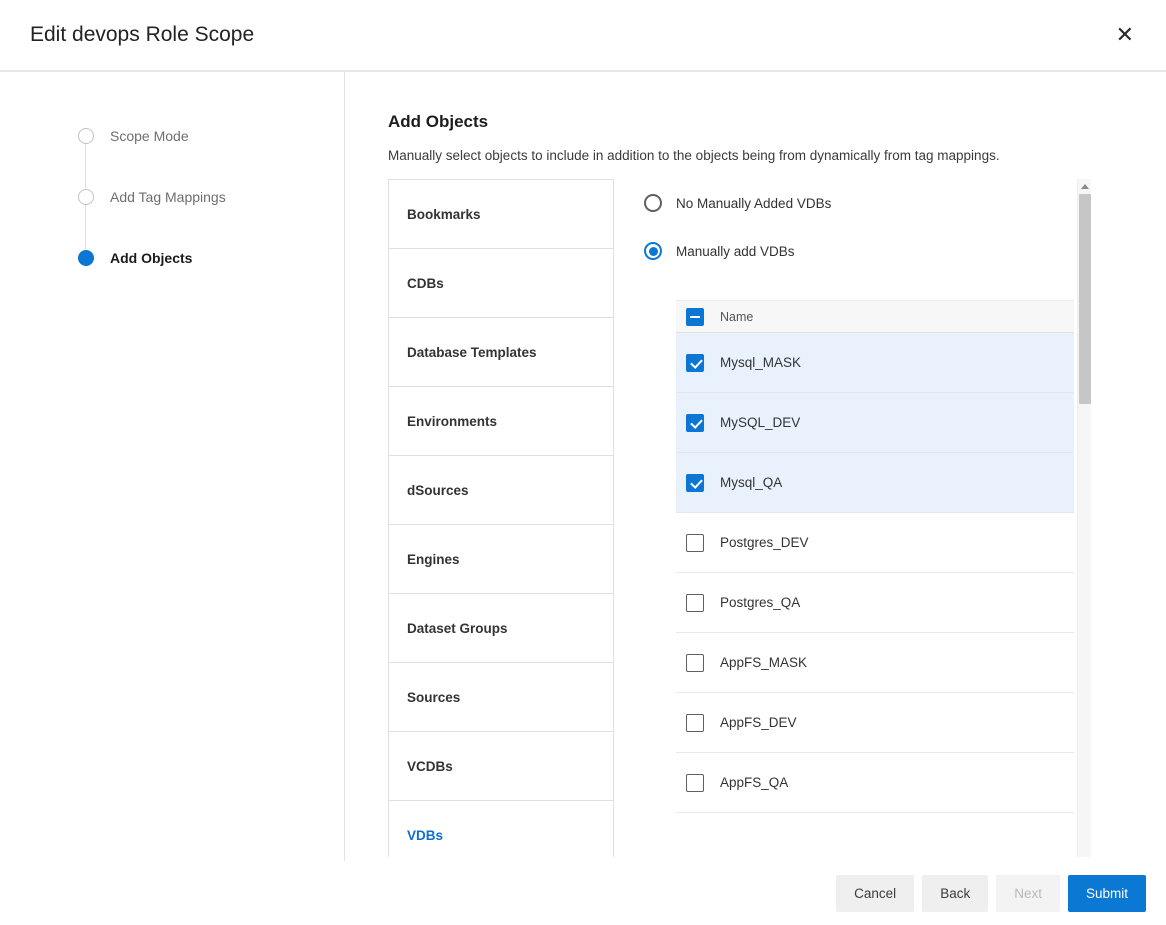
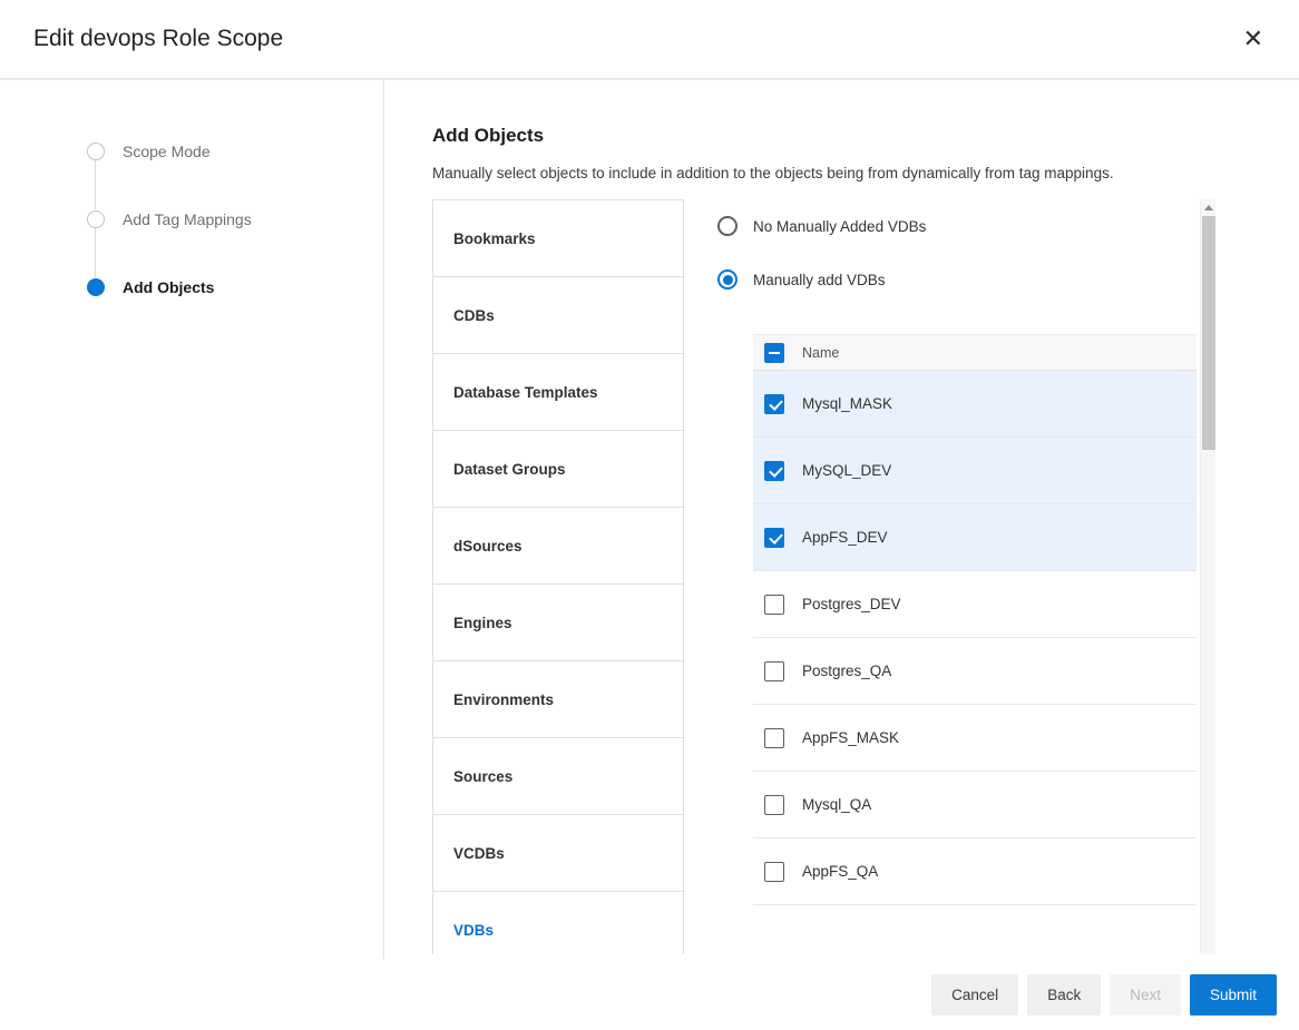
  Edit devops Role Scope
  ✕
  Scope Mode
  Add Tag Mappings
  Add Objects
  Add Objects
  Manually select objects to include in addition to the objects being from dynamically from tag mappings.
  Bookmarks
  CDBs
  Database Templates
- Environments
+ Dataset Groups
  dSources
  Engines
- Dataset Groups
+ Environments
  Sources
  VCDBs
  VDBs
  No Manually Added VDBs
  Manually add VDBs
  Name
  Mysql_MASK
  MySQL_DEV
- Mysql_QA
+ AppFS_DEV
  Postgres_DEV
  Postgres_QA
  AppFS_MASK
- AppFS_DEV
+ Mysql_QA
  AppFS_QA
  Cancel
  Back
  Next
  Submit
